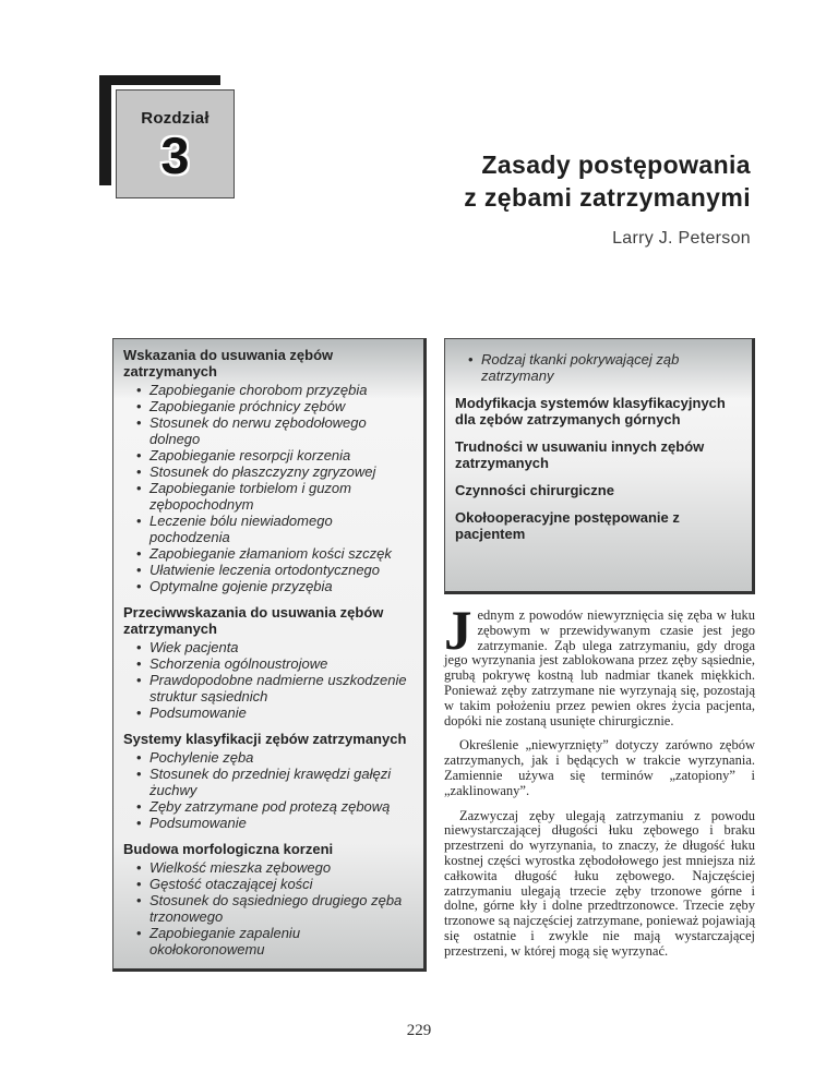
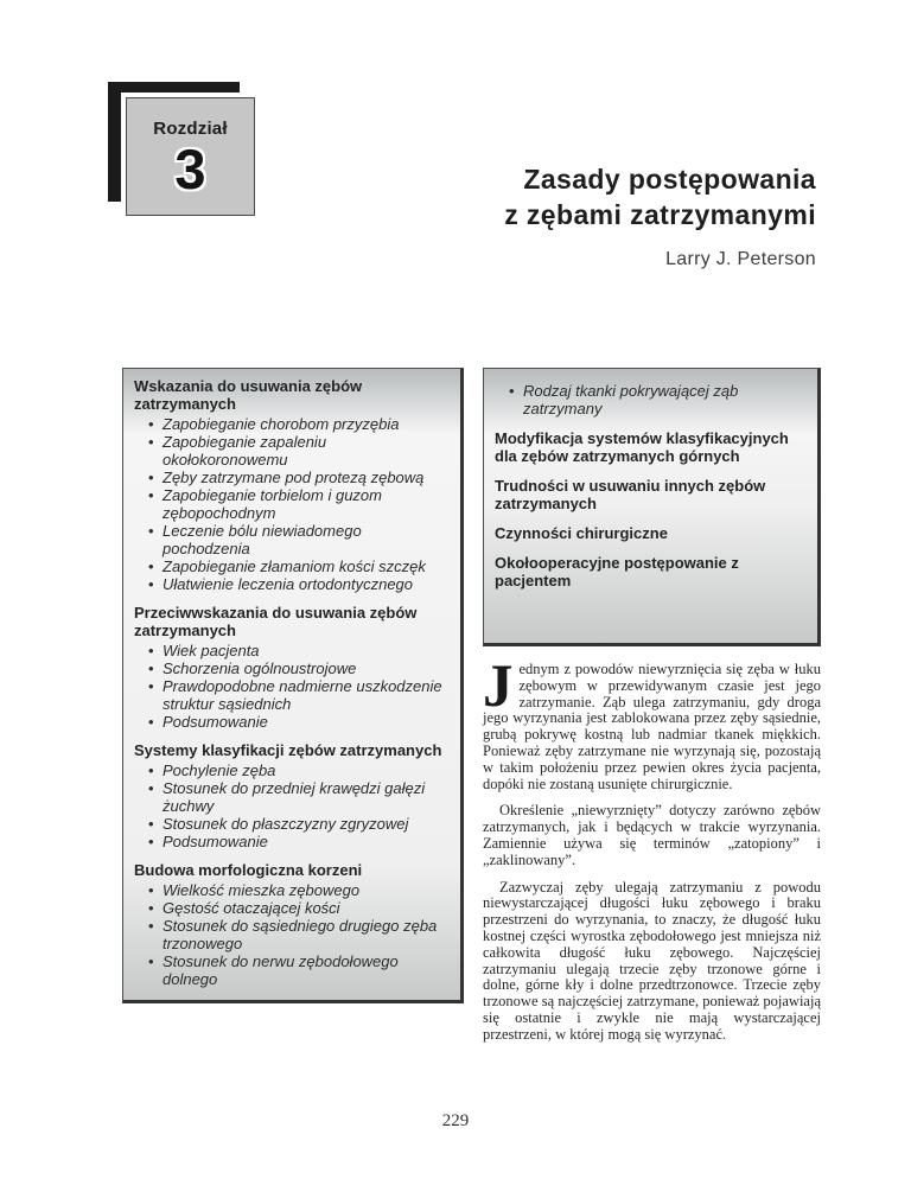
  Rozdział
  3
  Zasady postępowania
  z zębami zatrzymanymi
  Larry J. Peterson
  Wskazania do usuwania zębów zatrzymanych
  Zapobieganie chorobom przyzębia
- Zapobieganie próchnicy zębów
- Stosunek do nerwu zębodołowego dolnego
+ Zapobieganie zapaleniu okołokoronowemu
- Zapobieganie resorpcji korzenia
- Stosunek do płaszczyzny zgryzowej
+ Zęby zatrzymane pod protezą zębową
  Zapobieganie torbielom i guzom zębopochodnym
  Leczenie bólu niewiadomego pochodzenia
  Zapobieganie złamaniom kości szczęk
  Ułatwienie leczenia ortodontycznego
- Optymalne gojenie przyzębia
  Przeciwwskazania do usuwania zębów zatrzymanych
  Wiek pacjenta
  Schorzenia ogólnoustrojowe
  Prawdopodobne nadmierne uszkodzenie struktur sąsiednich
  Podsumowanie
  Systemy klasyfikacji zębów zatrzymanych
  Pochylenie zęba
  Stosunek do przedniej krawędzi gałęzi żuchwy
- Zęby zatrzymane pod protezą zębową
+ Stosunek do płaszczyzny zgryzowej
  Podsumowanie
  Budowa morfologiczna korzeni
  Wielkość mieszka zębowego
  Gęstość otaczającej kości
  Stosunek do sąsiedniego drugiego zęba trzonowego
- Zapobieganie zapaleniu okołokoronowemu
+ Stosunek do nerwu zębodołowego dolnego
  Rodzaj tkanki pokrywającej ząb zatrzymany
  Modyfikacja systemów klasyfikacyjnych dla zębów zatrzymanych górnych
  Trudności w usuwaniu innych zębów zatrzymanych
  Czynności chirurgiczne
  Okołooperacyjne postępowanie z pacjentem
  J
  ednym z powodów niewyrznięcia się zęba w łuku zębowym w przewidywanym czasie jest jego zatrzymanie. Ząb ulega zatrzymaniu, gdy droga jego wyrzynania jest zablokowana przez zęby sąsiednie, grubą pokrywę kostną lub nadmiar tkanek miękkich. Ponieważ zęby zatrzymane nie wyrzynają się, pozostają w takim położeniu przez pewien okres życia pacjenta, dopóki nie zostaną usunięte chirurgicznie.
  Określenie „niewyrznięty” dotyczy zarówno zębów zatrzymanych, jak i będących w trakcie wyrzynania. Zamiennie używa się terminów „zatopiony” i „zaklinowany”.
  Zazwyczaj zęby ulegają zatrzymaniu z powodu niewystarczającej długości łuku zębowego i braku przestrzeni do wyrzynania, to znaczy, że długość łuku kostnej części wyrostka zębodołowego jest mniejsza niż całkowita długość łuku zębowego. Najczęściej zatrzymaniu ulegają trzecie zęby trzonowe górne i dolne, górne kły i dolne przedtrzonowce. Trzecie zęby trzonowe są najczęściej zatrzymane, ponieważ pojawiają się ostatnie i zwykle nie mają wystarczającej przestrzeni, w której mogą się wyrzynać.
  229
